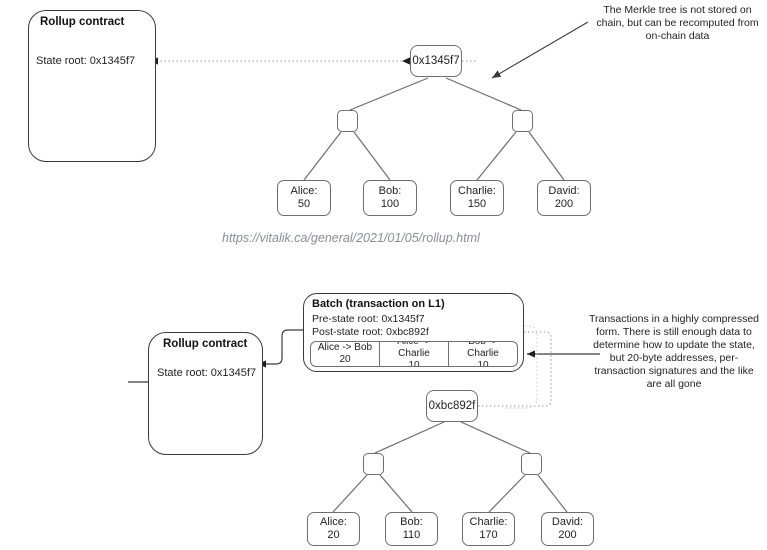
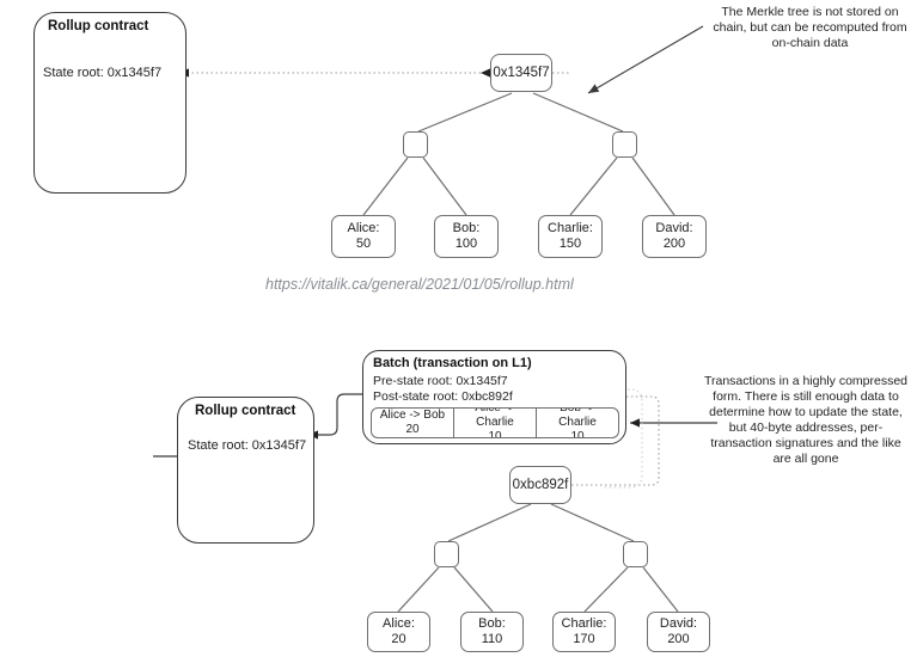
  Rollup contract
  State root: 0x1345f7
  The Merkle tree is not stored on chain, but can be recomputed from on-chain data
  0x1345f7
  Alice:
  50
  Bob:
  100
  Charlie:
  150
  David:
  200
  https://vitalik.ca/general/2021/01/05/rollup.html
- Transactions in a highly compressed form. There is still enough data to determine how to update the state, but 20-byte addresses, per-transaction signatures and the like are all gone
+ Transactions in a highly compressed form. There is still enough data to determine how to update the state, but 40-byte addresses, per-transaction signatures and the like are all gone
  Rollup contract
  State root: 0x1345f7
  Batch (transaction on L1)
  Pre-state root: 0x1345f7
  Post-state root: 0xbc892f
  Alice -> Bob
  20
  Alice -> Charlie
  10
  Bob -> Charlie
  10
  0xbc892f
  Alice:
  20
  Bob:
  110
  Charlie:
  170
  David:
  200
